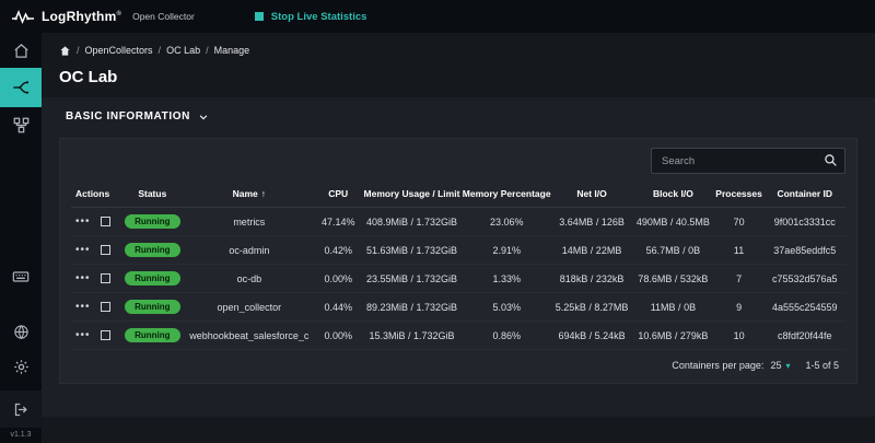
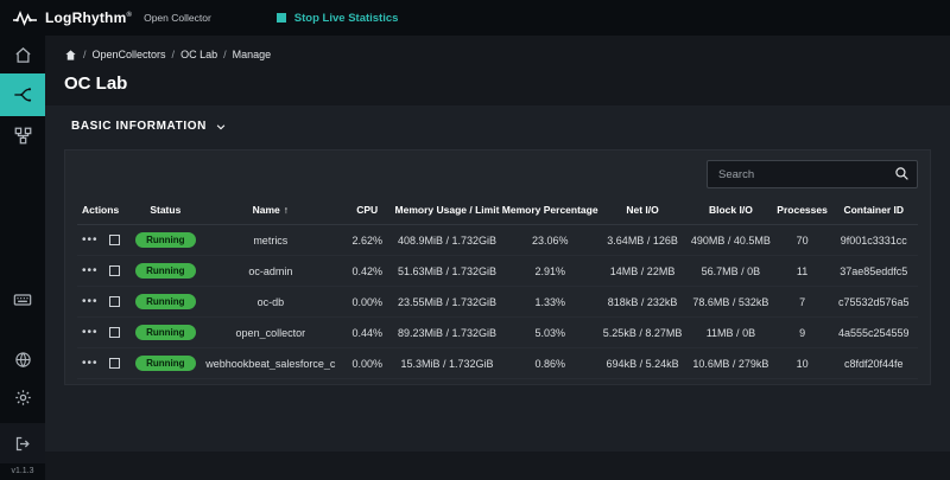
  LogRhythm
  Open Collector
  Stop Live Statistics
  /
  OpenCollectors
  /
  OC Lab
  /
  Manage
  OC Lab
  BASIC INFORMATION
  Search
  Actions
  Status
  Name ↑
  CPU
  Memory Usage / Limit
  Memory Percentage
  Net I/O
  Block I/O
  Processes
  Container ID
  •••
  Running
  metrics
- 47.14%
+ 2.62%
  408.9MiB / 1.732GiB
  23.06%
  3.64MB / 126B
  490MB / 40.5MB
  70
  9f001c3331cc
  •••
  Running
  oc-admin
  0.42%
  51.63MiB / 1.732GiB
  2.91%
  14MB / 22MB
  56.7MB / 0B
  11
  37ae85eddfc5
  •••
  Running
  oc-db
  0.00%
  23.55MiB / 1.732GiB
  1.33%
  818kB / 232kB
  78.6MB / 532kB
  7
  c75532d576a5
  •••
  Running
  open_collector
  0.44%
  89.23MiB / 1.732GiB
  5.03%
  5.25kB / 8.27MB
  11MB / 0B
  9
  4a555c254559
  •••
  Running
  webhookbeat_salesforce_c
  0.00%
  15.3MiB / 1.732GiB
  0.86%
  694kB / 5.24kB
  10.6MB / 279kB
  10
  c8fdf20f44fe
- Containers per page:
- 25
- ▾
- 1-5 of 5
